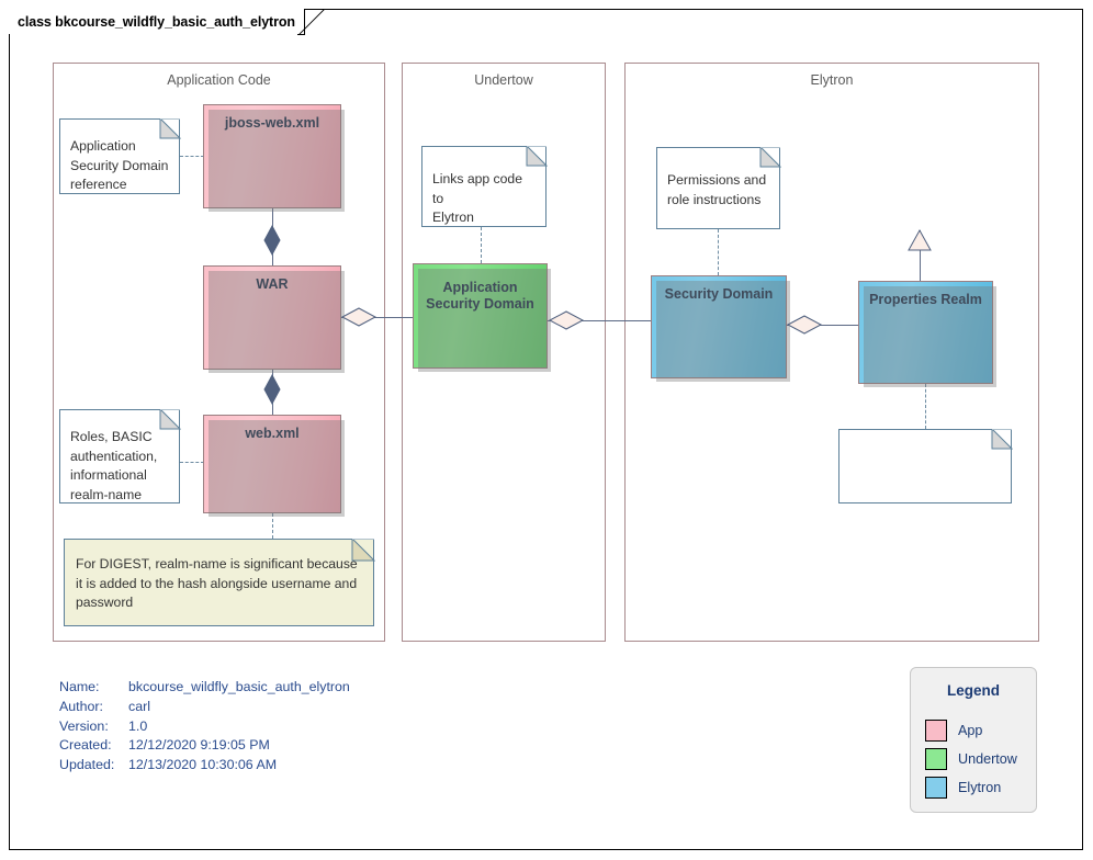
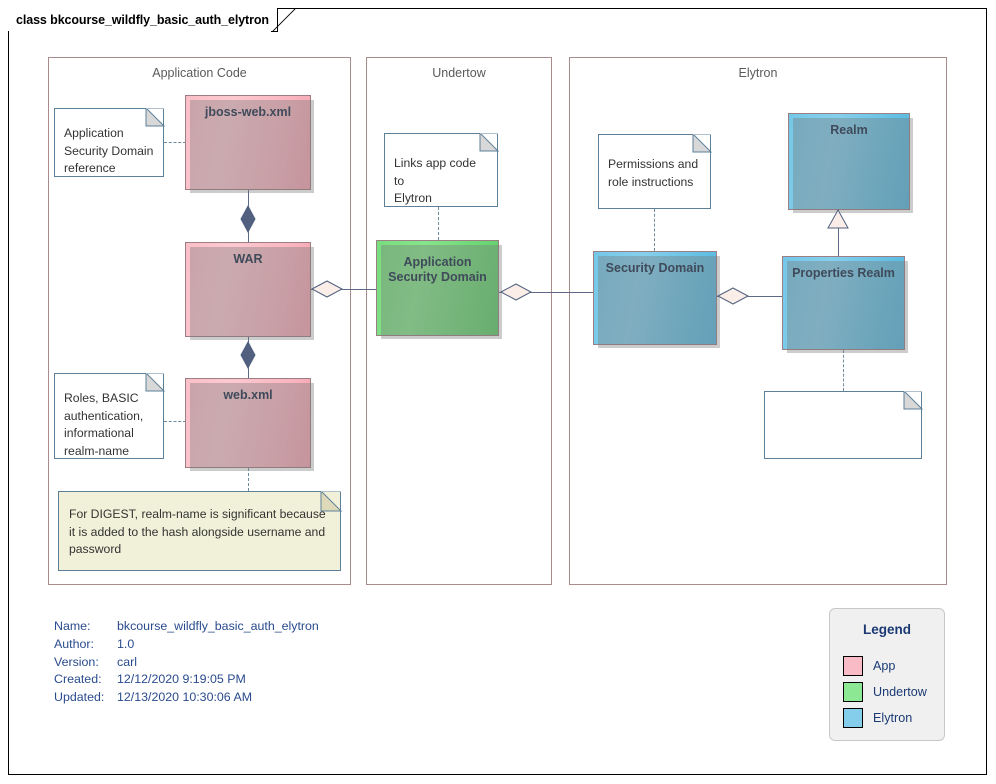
  class bkcourse_wildfly_basic_auth_elytron
  Application Code
  Undertow
  Elytron
  jboss-web.xml
  WAR
  web.xml
  Application
  Security Domain
  Security Domain
+ Realm
  Properties Realm
  Application
  Security Domain
  reference
  Roles, BASIC
  authentication,
  informational
  realm-name
  For DIGEST, realm-name is significant because it is added to the hash alongside username and password
  Links app code to
  Elytron
  Permissions and
  role instructions
  Name:
  bkcourse_wildfly_basic_auth_elytron
  Author:
- carl
+ 1.0
  Version:
- 1.0
+ carl
  Created:
  12/12/2020 9:19:05 PM
  Updated:
  12/13/2020 10:30:06 AM
  Legend
  App
  Undertow
  Elytron
